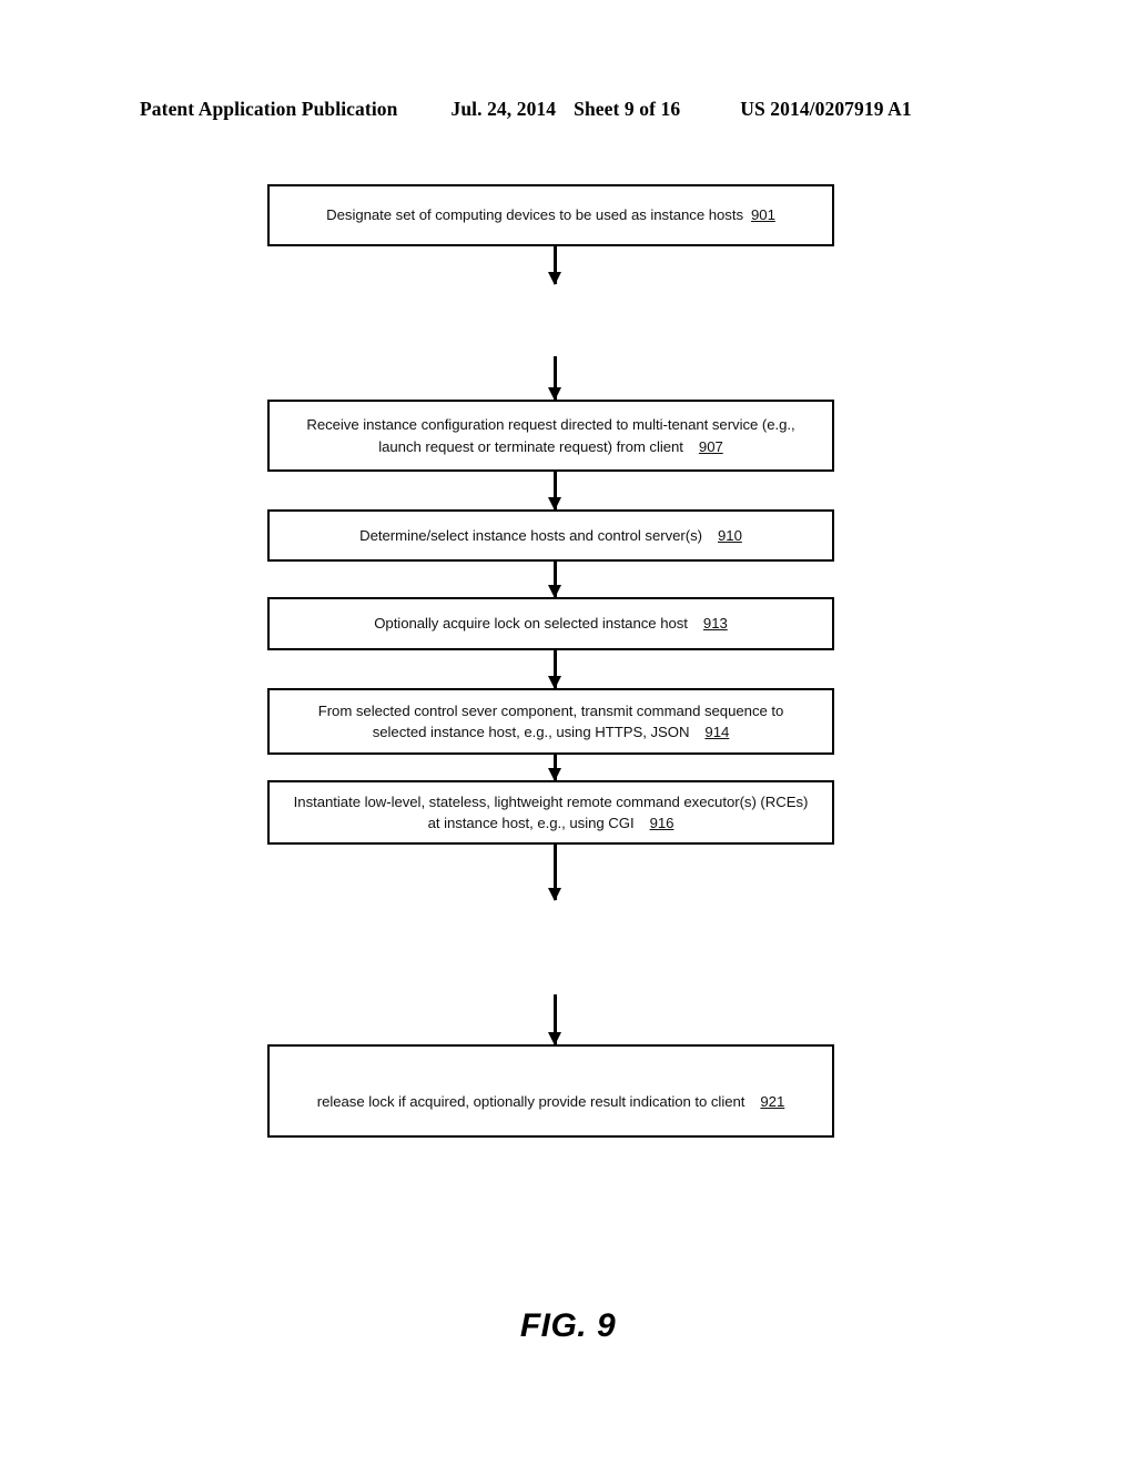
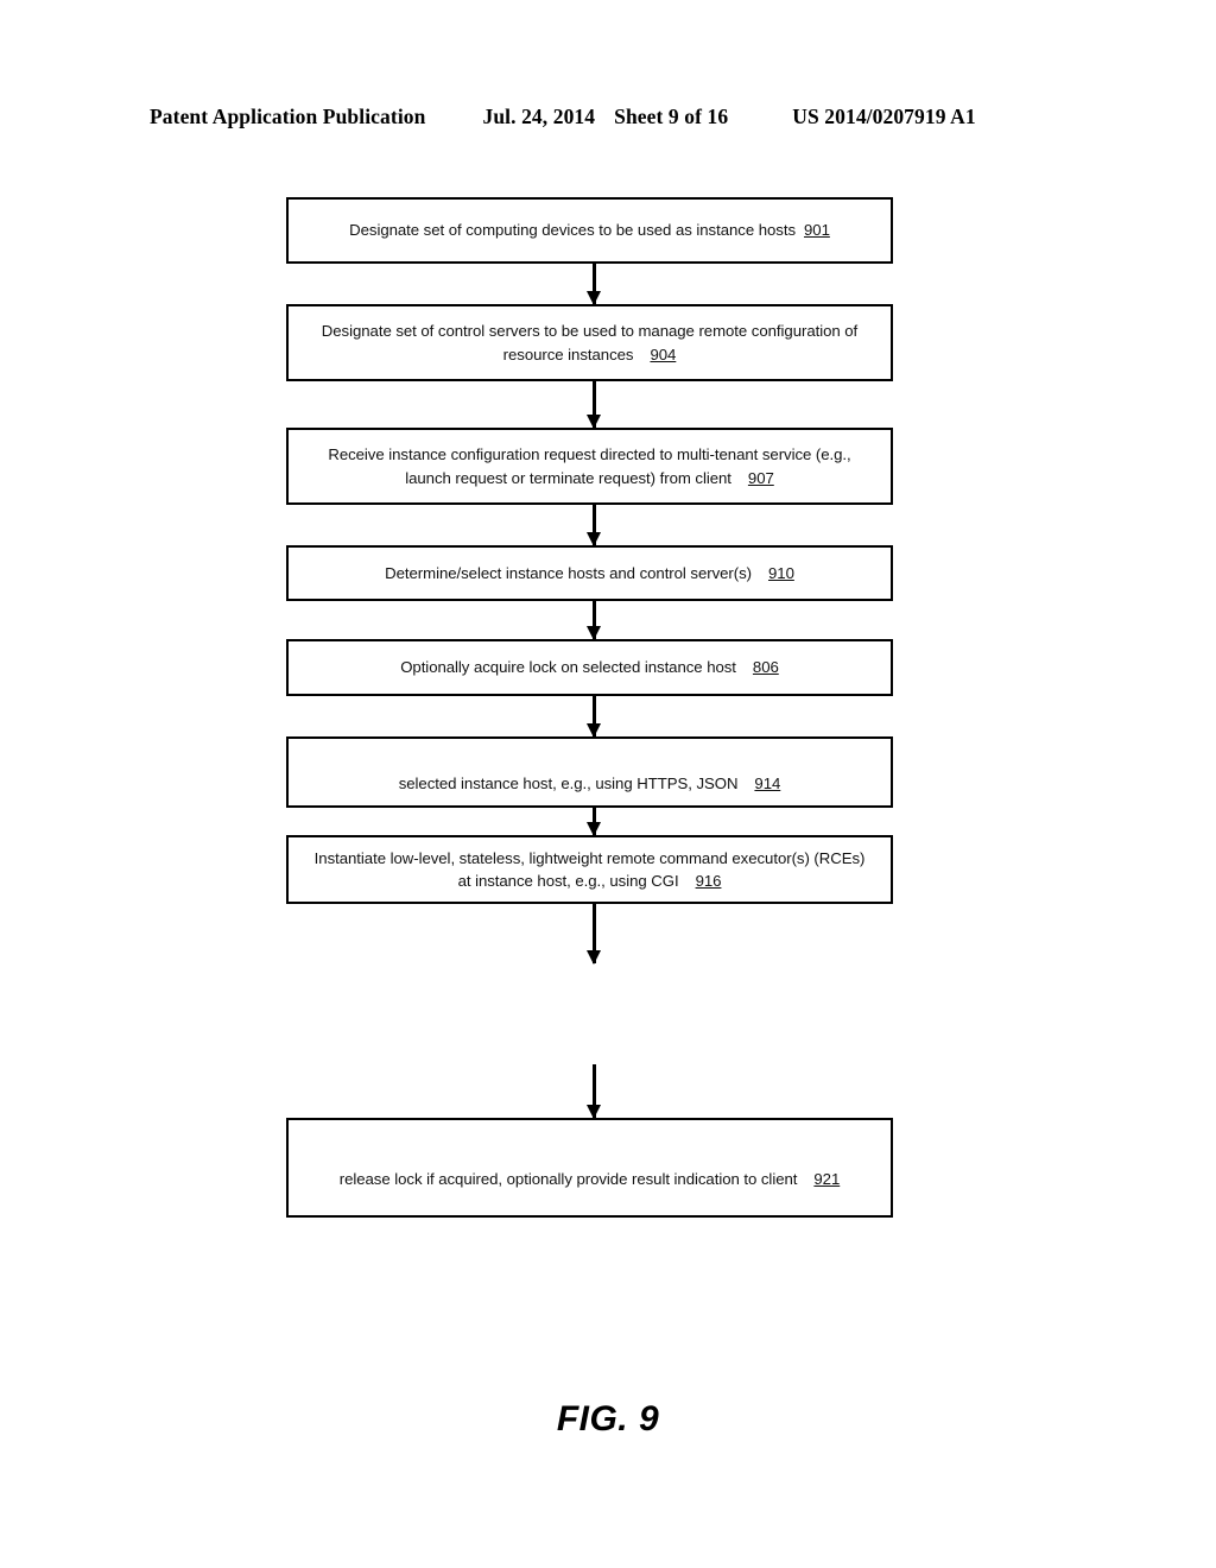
  Patent Application Publication
  Jul. 24, 2014
  Sheet 9 of 16
  US 2014/0207919 A1
  Designate set of computing devices to be used as instance hosts 901
+ Designate set of control servers to be used to manage remote configuration of
+ resource instances 904
  Receive instance configuration request directed to multi-tenant service (e.g.,
  launch request or terminate request) from client 907
  Determine/select instance hosts and control server(s) 910
- Optionally acquire lock on selected instance host 913
+ Optionally acquire lock on selected instance host 806
- From selected control sever component, transmit command sequence to
  selected instance host, e.g., using HTTPS, JSON 914
  Instantiate low-level, stateless, lightweight remote command executor(s) (RCEs)
  at instance host, e.g., using CGI 916
  release lock if acquired, optionally provide result indication to client 921
  FIG. 9
